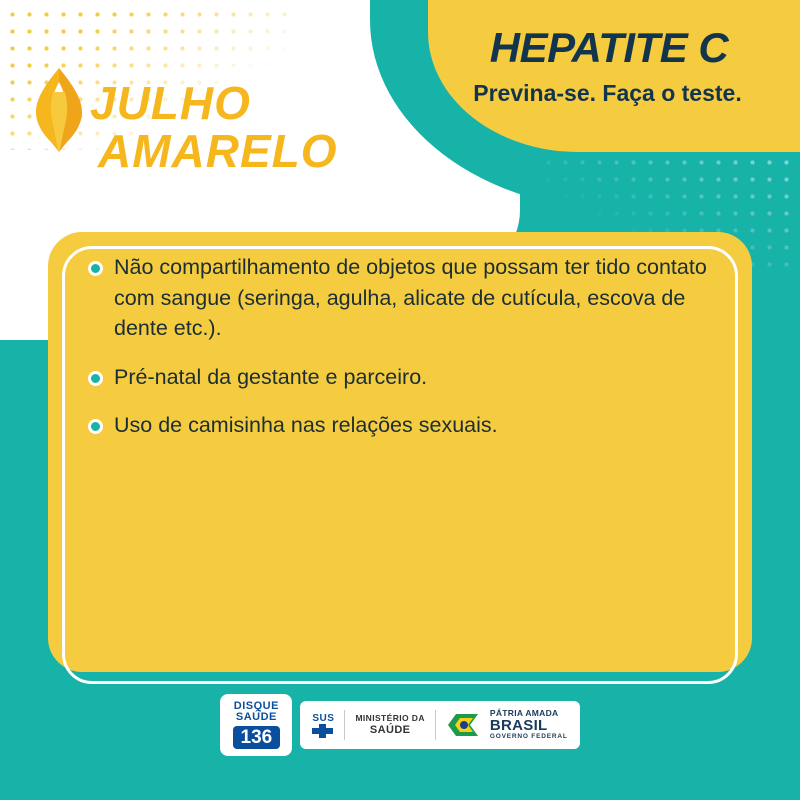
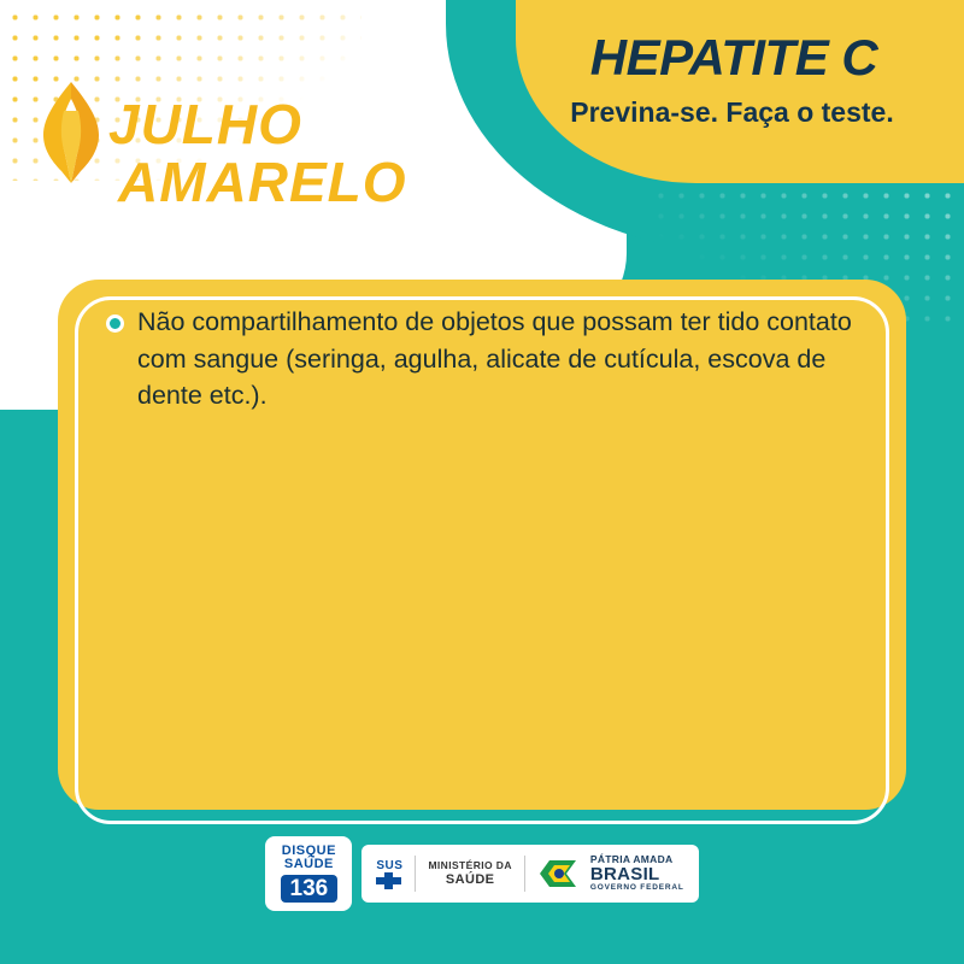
  HEPATITE C
  Previna-se. Faça o teste.
  JULHO
  AMARELO
  Não compartilhamento de objetos que possam ter tido contato com sangue (seringa, agulha, alicate de cutícula, escova de dente etc.).
- Pré-natal da gestante e parceiro.
- Uso de camisinha nas relações sexuais.
  DISQUE
  SAÚDE
  136
  SUS
  MINISTÉRIO DA
  SAÚDE
  PÁTRIA AMADA
  BRASIL
